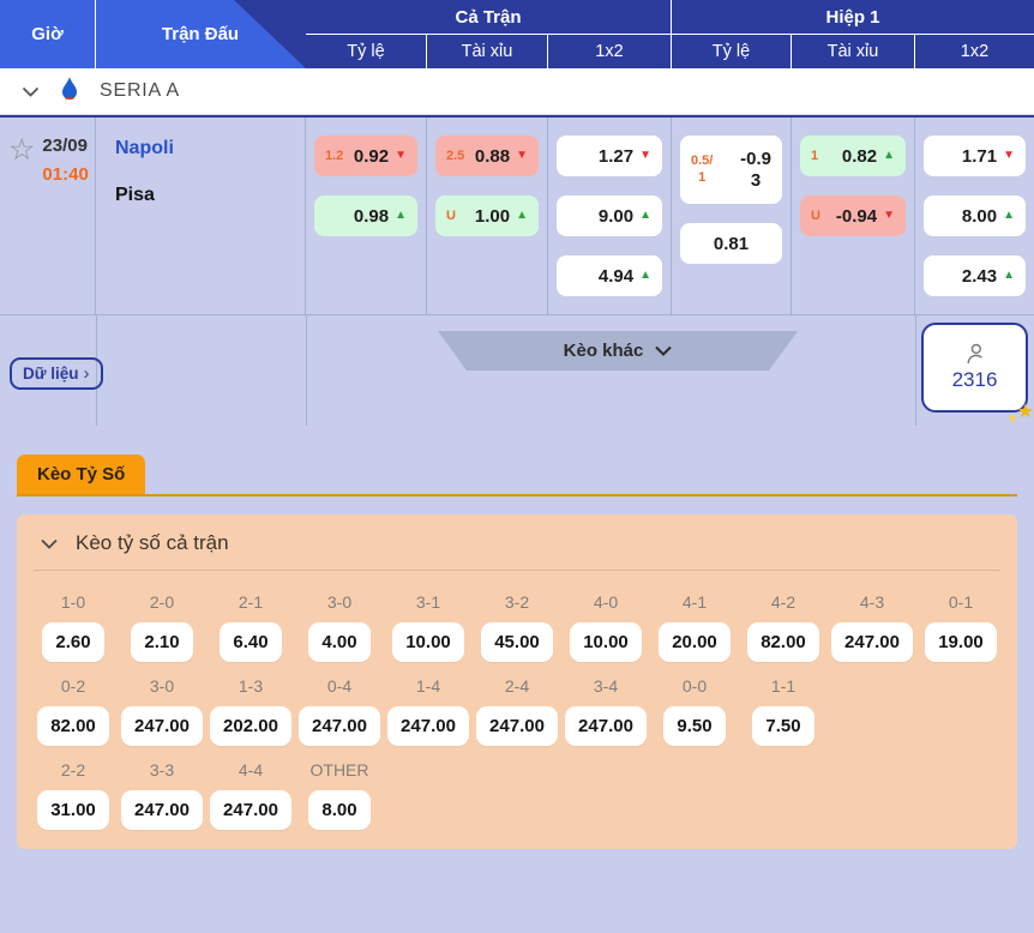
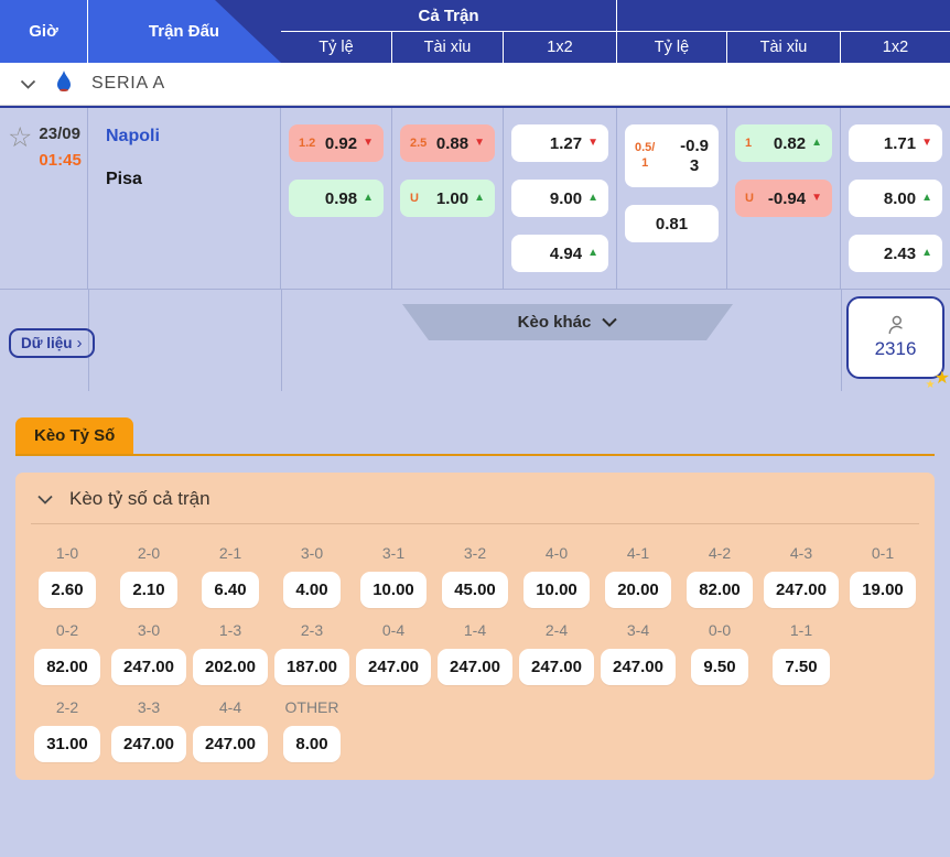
  Giờ
  Trận Đấu
  Cả Trận
- Hiệp 1
  Tỷ lệ
  Tài xỉu
  1x2
  Tỷ lệ
  Tài xỉu
  1x2
  SERIA A
  ☆
  23/09
- 01:40
+ 01:45
  Napoli
  Pisa
  1.2
  0.92
  ▼
  0.98
  ▲
  2.5
  0.88
  ▼
  U
  1.00
  ▲
  1.27
  ▼
  9.00
  ▲
  4.94
  ▲
  0.5/
  1
  -0.9
  3
  0.81
  1
  0.82
  ▲
  U
  -0.94
  ▼
  1.71
  ▼
  8.00
  ▲
  2.43
  ▲
  Dữ liệu
  ›
  Kèo khác
  2316
  ★
  ★
  Kèo Tỷ Số
  Kèo tỷ số cả trận
  1-0
  2.60
  2-0
  2.10
  2-1
  6.40
  3-0
  4.00
  3-1
  10.00
  3-2
  45.00
  4-0
  10.00
  4-1
  20.00
  4-2
  82.00
  4-3
  247.00
  0-1
  19.00
  0-2
  82.00
  3-0
  247.00
  1-3
  202.00
+ 2-3
+ 187.00
  0-4
  247.00
  1-4
  247.00
  2-4
  247.00
  3-4
  247.00
  0-0
  9.50
  1-1
  7.50
  2-2
  31.00
  3-3
  247.00
  4-4
  247.00
  OTHER
  8.00
